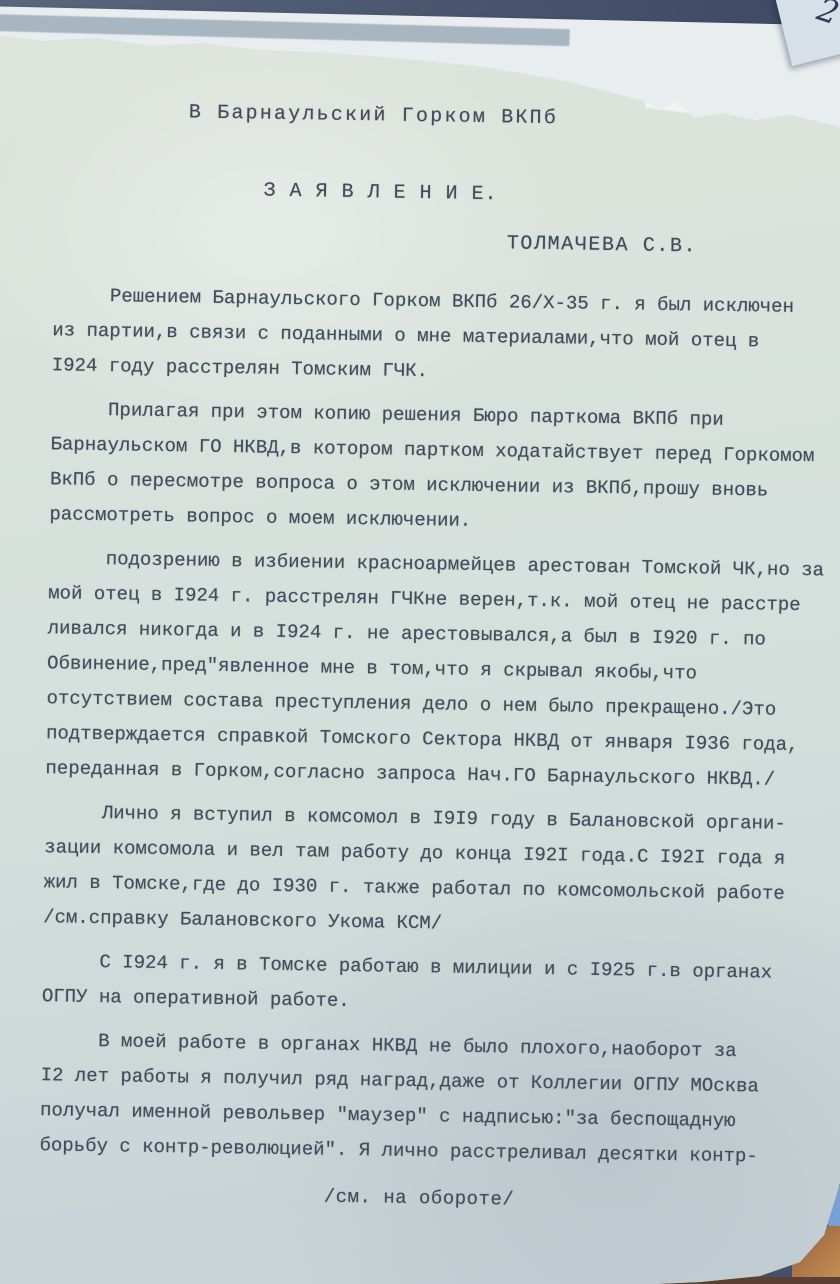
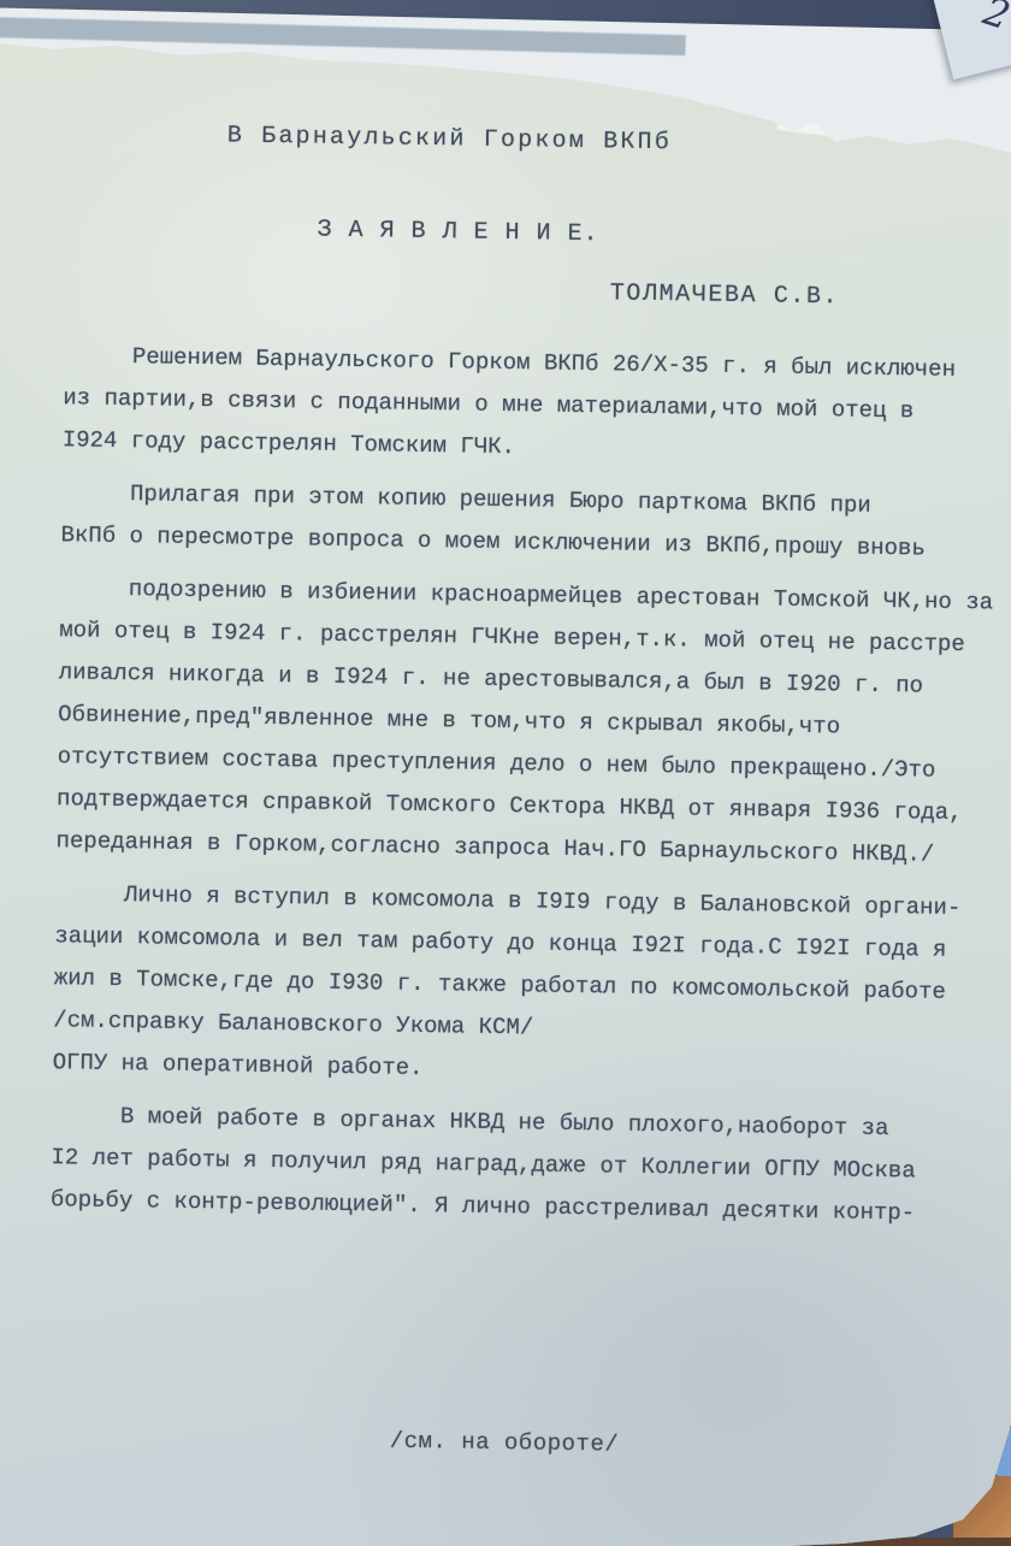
  В Барнаульский Горком ВКПб
  З А Я В Л Е Н И Е.
  ТОЛМАЧЕВА С.В.
  Решением Барнаульского Горком ВКПб 26/Х-35 г. я был исключен
  из партии,в связи с поданными о мне материалами,что мой отец в
  I924 году расстрелян Томским ГЧК.
  Прилагая при этом копию решения Бюро парткома ВКПб при
- Барнаульском ГО НКВД,в котором партком ходатайствует перед Горкомом
- ВкПб о пересмотре вопроса о этом исключении из ВКПб,прошу вновь
+ ВкПб о пересмотре вопроса о моем исключении из ВКПб,прошу вновь
- рассмотреть вопрос о моем исключении.
  подозрению в избиении красноармейцев арестован Томской ЧК,но за
  мой отец в I924 г. расстрелян ГЧКне верен,т.к. мой отец не расстре
  ливался никогда и в I924 г. не арестовывался,а был в I920 г. по
  Обвинение,пред"явленное мне в том,что я скрывал якобы,что
  отсутствием состава преступления дело о нем было прекращено./Это
  подтверждается справкой Томского Сектора НКВД от января I936 года,
  переданная в Горком,согласно запроса Нач.ГО Барнаульского НКВД./
- Лично я вступил в комсомол в I9I9 году в Балановской органи-
+ Лично я вступил в комсомола в I9I9 году в Балановской органи-
  зации комсомола и вел там работу до конца I92I года.С I92I года я
  жил в Томске,где до I930 г. также работал по комсомольской работе
  /см.справку Балановского Укома КСМ/
- С I924 г. я в Томске работаю в милиции и с I925 г.в органах
  ОГПУ на оперативной работе.
  В моей работе в органах НКВД не было плохого,наоборот за
  I2 лет работы я получил ряд наград,даже от Коллегии ОГПУ МОсква
- получал именной револьвер "маузер" с надписью:"за беспощадную
  борьбу с контр-революцией". Я лично расстреливал десятки контр-
  /см. на обороте/
